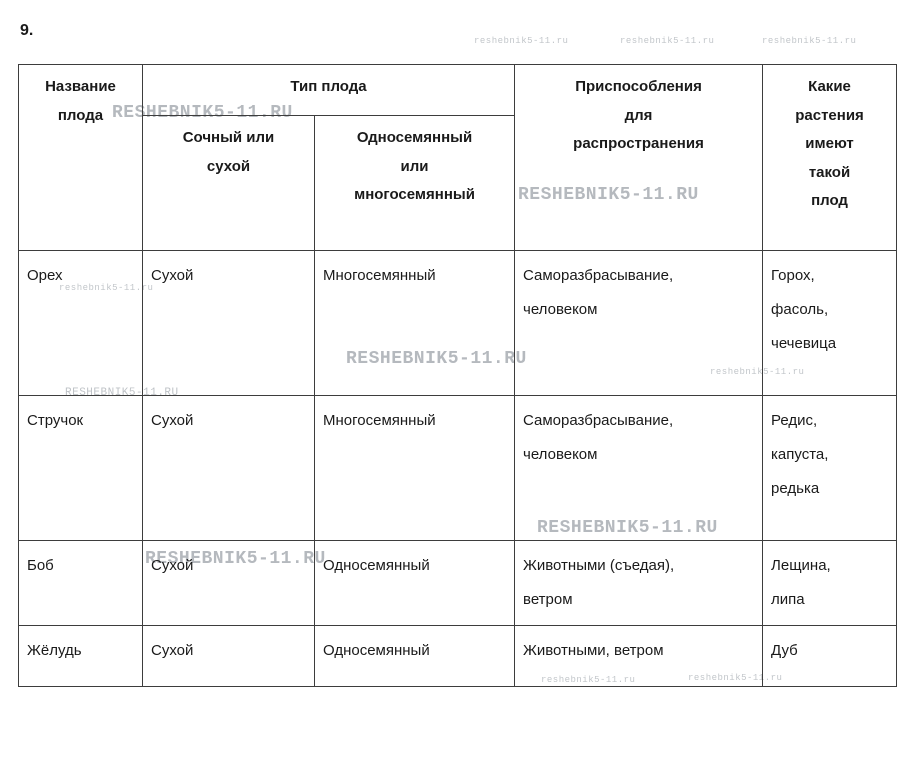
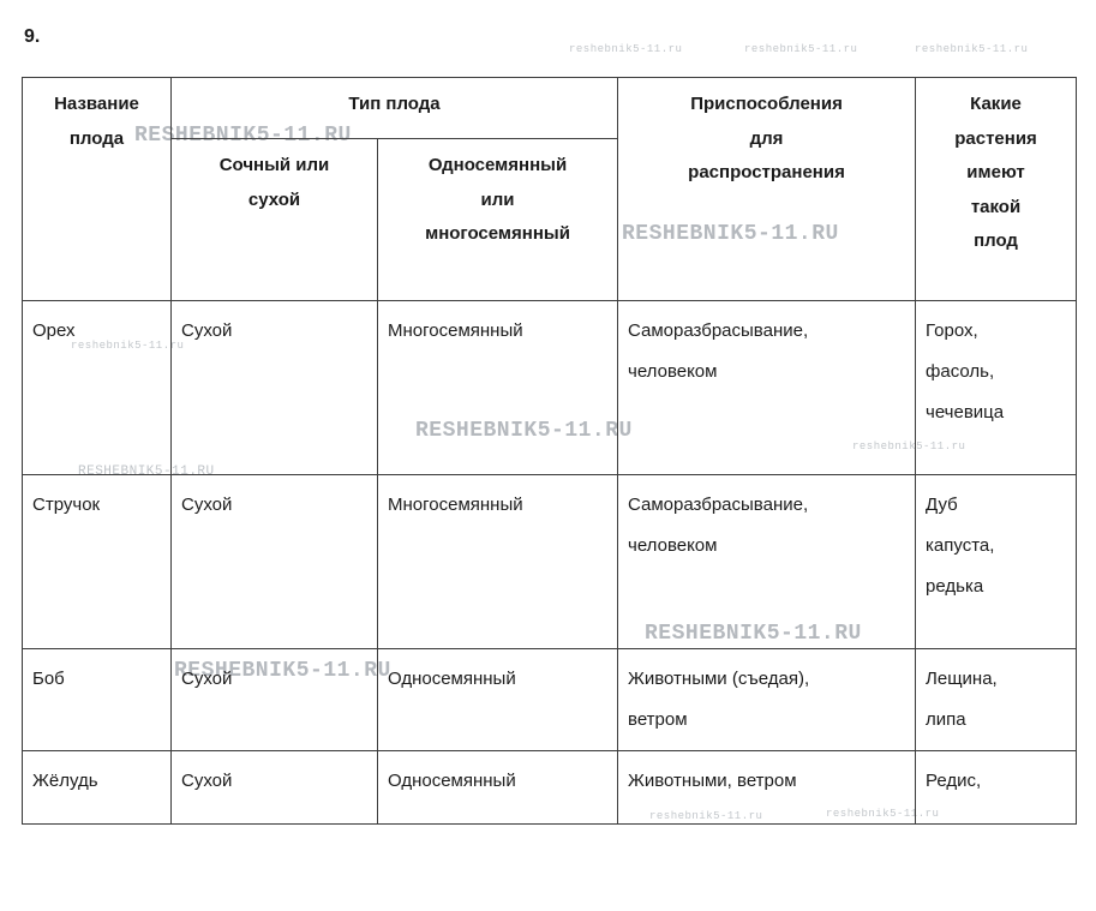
  9.
  reshebnik5-11.ru
  reshebnik5-11.ru
  reshebnik5-11.ru
  RESHEBNIK5-11.RU
  RESHEBNIK5-11.RU
  reshebnik5-11.ru
  RESHEBNIK5-11.RU
  reshebnik5-11.ru
  RESHEBNIK5-11.RU
  RESHEBNIK5-11.RU
  RESHEBNIK5-11.RU
  reshebnik5-11.ru
  reshebnik5-11.ru
  Название плода	Тип плода	Приспособления для распространения	Какие растения имеют такой плод
  Сочный или сухой	Односемянный или многосемянный
  Орех	Сухой	Многосемянный	Саморазбрасывание, человеком	Горох, фасоль, чечевица
- Стручок	Сухой	Многосемянный	Саморазбрасывание, человеком	Редис, капуста, редька
+ Стручок	Сухой	Многосемянный	Саморазбрасывание, человеком	Дуб капуста, редька
  Боб	Сухой	Односемянный	Животными (съедая), ветром	Лещина, липа
- Жёлудь	Сухой	Односемянный	Животными, ветром	Дуб
+ Жёлудь	Сухой	Односемянный	Животными, ветром	Редис,
